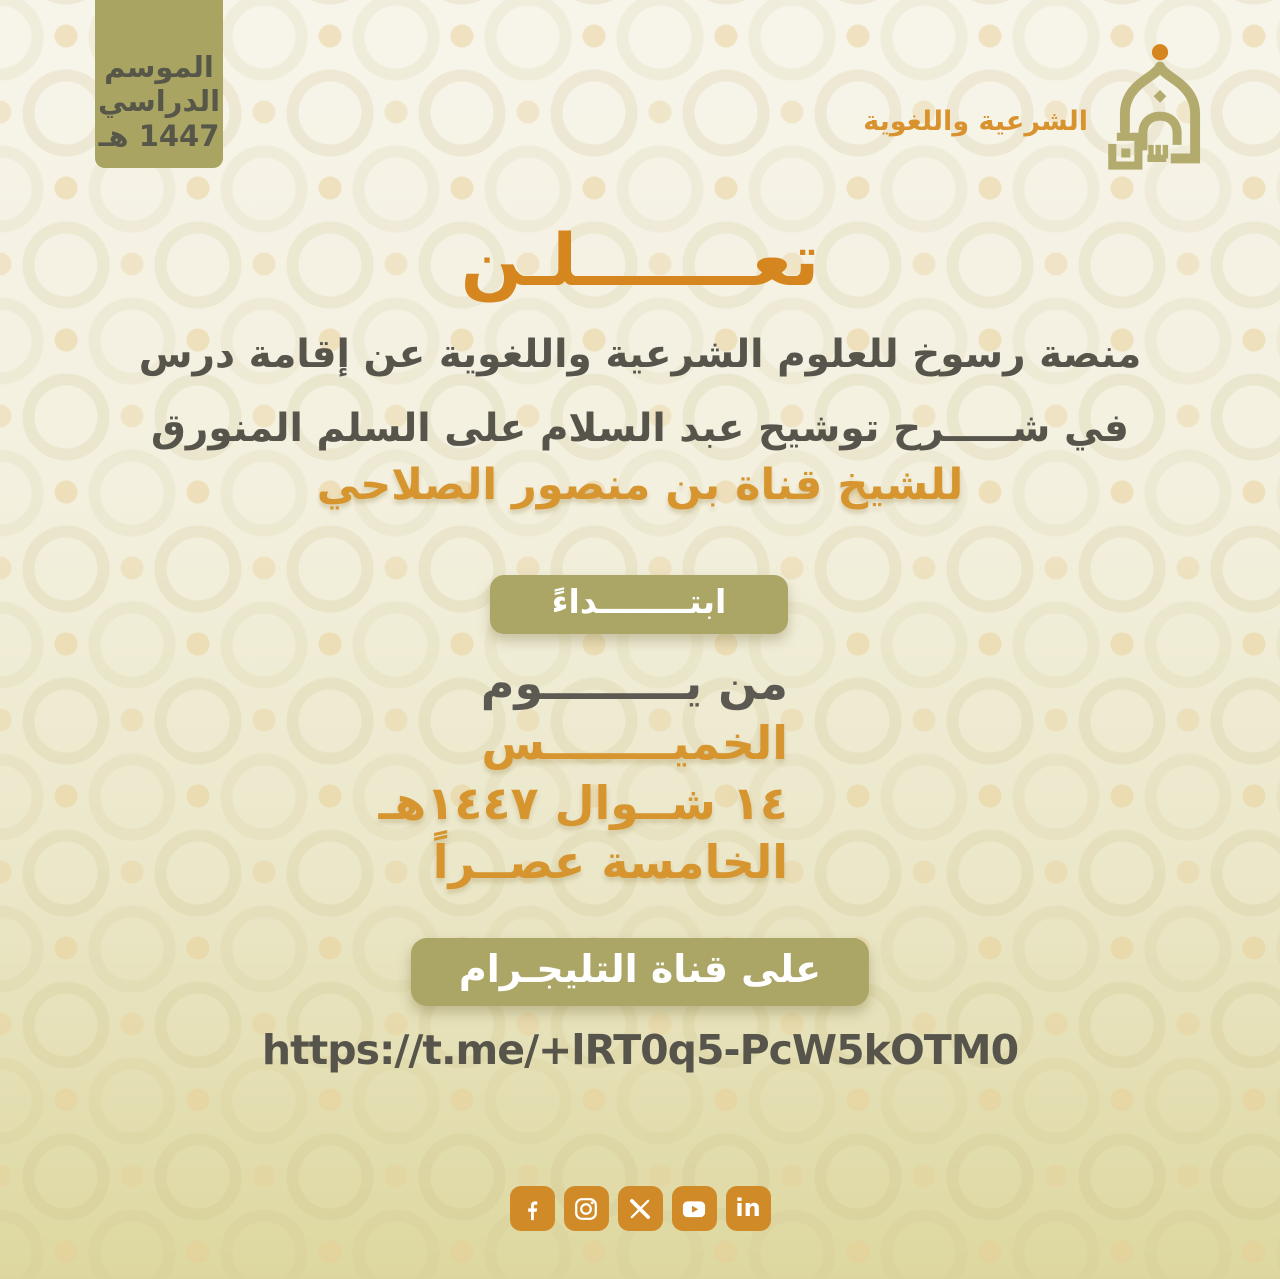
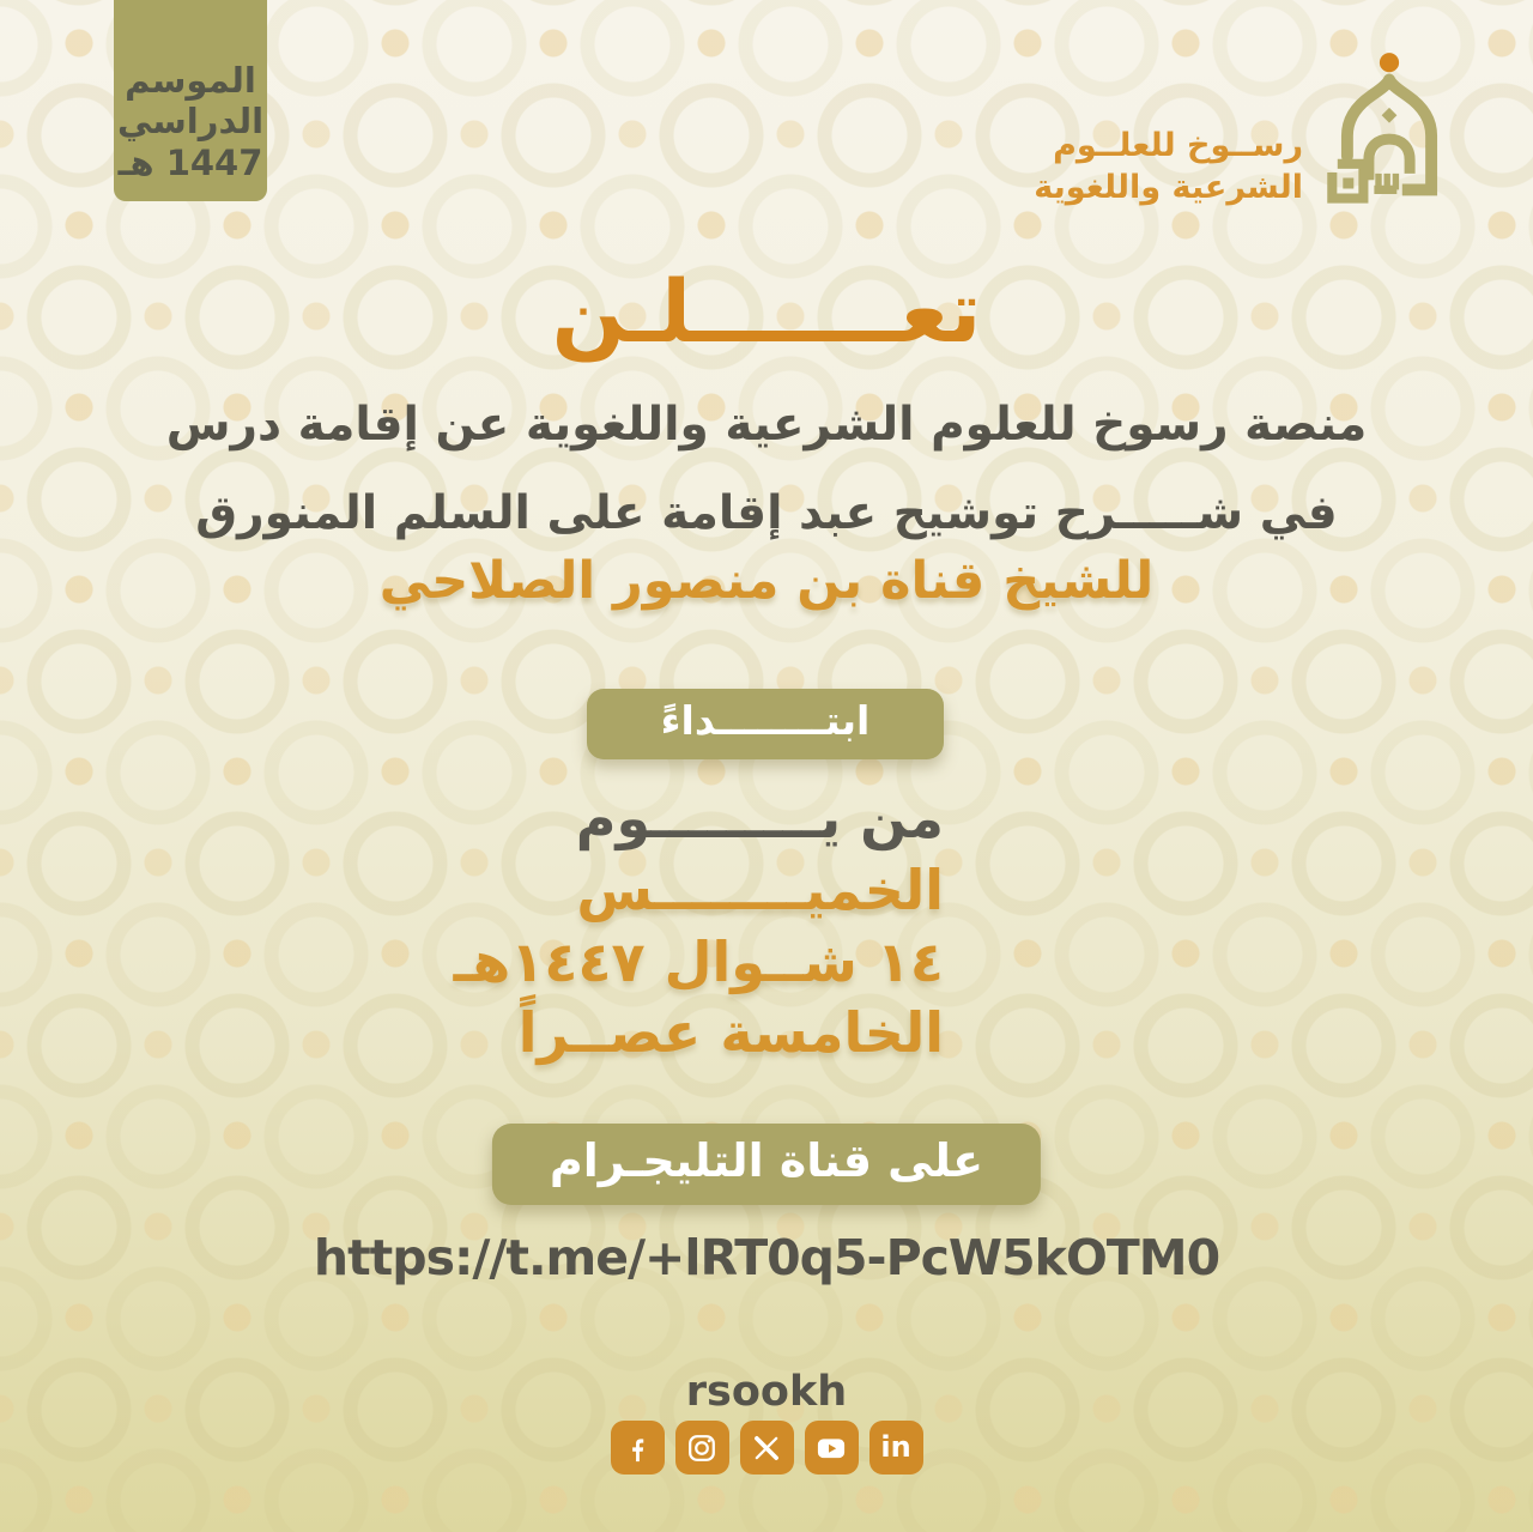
  الموسم
  الدراسي
  1447 هـ
+ رســوخ للعلــوم
  الشرعية واللغوية
  تعـــــــلـن
  منصة رسوخ للعلوم الشرعية واللغوية عن إقامة درس
- في شـــــرح توشيح عبد السلام على السلم المنورق
+ في شـــــرح توشيح عبد إقامة على السلم المنورق
  للشيخ قناة بن منصور الصلاحي
  ابتــــــــداءً
  من يـــــــــوم
  الخميــــــــس
  ١٤ شــوال ١٤٤٧هـ
  الخامسة عصــراً
  على قناة التليجـرام
  https://t.me/+lRT0q5-PcW5kOTM0
+ rsookh
  in
